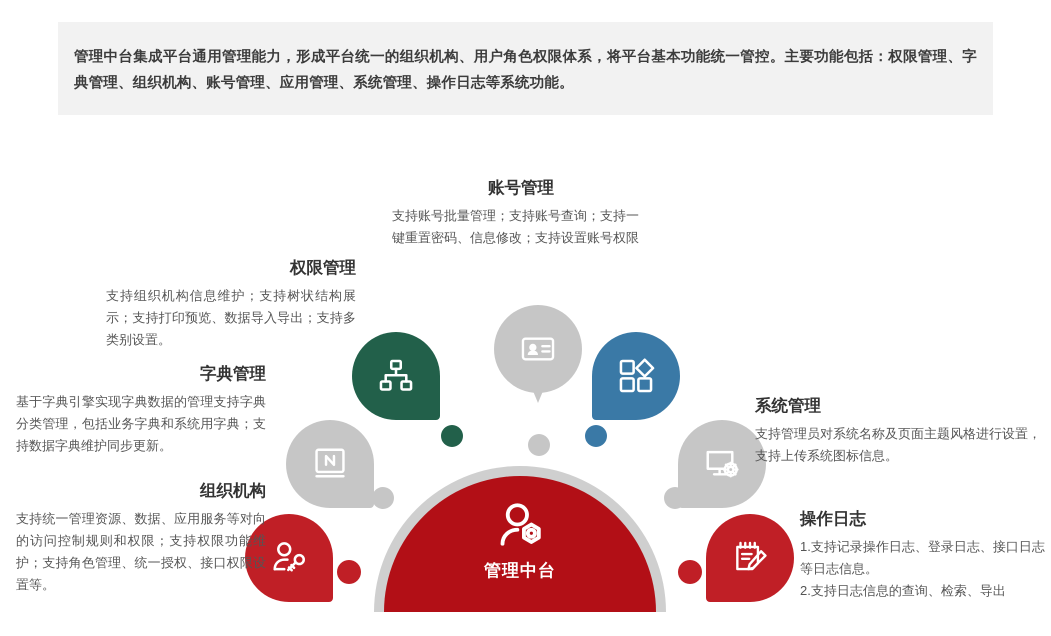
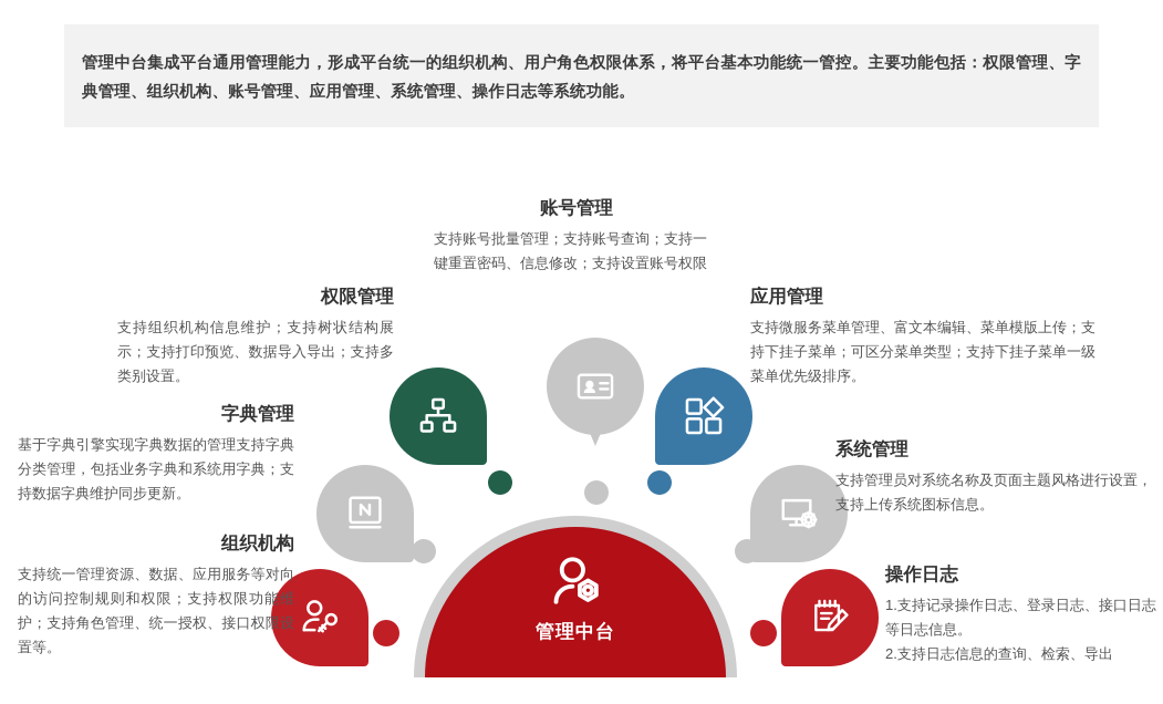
  管理中台集成平台通用管理能力，形成平台统一的组织机构、用户角色权限体系，将平台基本功能统一管控。主要功能包括：权限管理、字典管理、组织机构、账号管理、应用管理、系统管理、操作日志等系统功能。
  管理中台
  账号管理
  支持账号批量管理；支持账号查询；支持一键重置密码、信息修改；支持设置账号权限
  权限管理
  支持组织机构信息维护；支持树状结构展示；支持打印预览、数据导入导出；支持多类别设置。
+ 应用管理
+ 支持微服务菜单管理、富文本编辑、菜单模版上传；支持下挂子菜单；可区分菜单类型；支持下挂子菜单一级菜单优先级排序。
  字典管理
  基于字典引擎实现字典数据的管理支持字典分类管理，包括业务字典和系统用字典；支持数据字典维护同步更新。
  系统管理
  支持管理员对系统名称及页面主题风格进行设置，支持上传系统图标信息。
  组织机构
  支持统一管理资源、数据、应用服务等对向的访问控制规则和权限；支持权限功能维护；支持角色管理、统一授权、接口权限设置等。
  操作日志
  1.支持记录操作日志、登录日志、接口日志等日志信息。
  2.支持日志信息的查询、检索、导出
